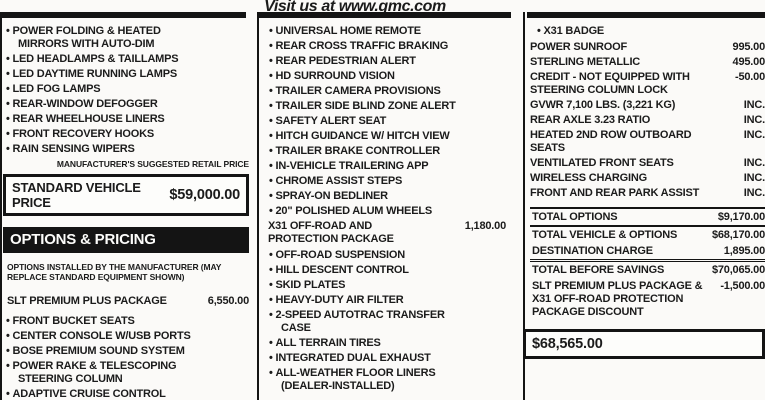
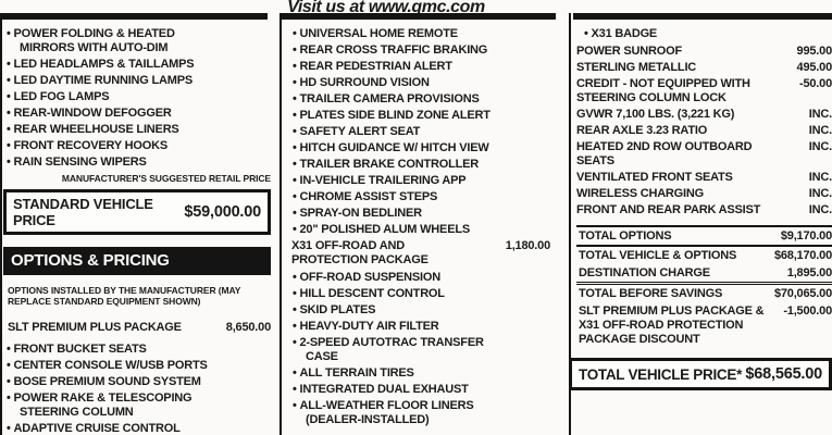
  Visit us at www.gmc.com
  POWER FOLDING & HEATED MIRRORS WITH AUTO-DIM
  LED HEADLAMPS & TAILLAMPS
  LED DAYTIME RUNNING LAMPS
  LED FOG LAMPS
  REAR-WINDOW DEFOGGER
  REAR WHEELHOUSE LINERS
  FRONT RECOVERY HOOKS
  RAIN SENSING WIPERS
  MANUFACTURER'S SUGGESTED RETAIL PRICE
  STANDARD VEHICLE PRICE
  $59,000.00
  OPTIONS & PRICING
  OPTIONS INSTALLED BY THE MANUFACTURER (MAY REPLACE STANDARD EQUIPMENT SHOWN)
  SLT PREMIUM PLUS PACKAGE
- 6,550.00
+ 8,650.00
  FRONT BUCKET SEATS
  CENTER CONSOLE W/USB PORTS
  BOSE PREMIUM SOUND SYSTEM
  POWER RAKE & TELESCOPING STEERING COLUMN
  ADAPTIVE CRUISE CONTROL
  UNIVERSAL HOME REMOTE
  REAR CROSS TRAFFIC BRAKING
  REAR PEDESTRIAN ALERT
  HD SURROUND VISION
  TRAILER CAMERA PROVISIONS
- TRAILER SIDE BLIND ZONE ALERT
+ PLATES SIDE BLIND ZONE ALERT
  SAFETY ALERT SEAT
  HITCH GUIDANCE W/ HITCH VIEW
  TRAILER BRAKE CONTROLLER
  IN-VEHICLE TRAILERING APP
  CHROME ASSIST STEPS
  SPRAY-ON BEDLINER
  20" POLISHED ALUM WHEELS
  X31 OFF-ROAD AND PROTECTION PACKAGE
  1,180.00
  OFF-ROAD SUSPENSION
  HILL DESCENT CONTROL
  SKID PLATES
  HEAVY-DUTY AIR FILTER
  2-SPEED AUTOTRAC TRANSFER CASE
  ALL TERRAIN TIRES
  INTEGRATED DUAL EXHAUST
  ALL-WEATHER FLOOR LINERS (DEALER-INSTALLED)
  X31 BADGE
  POWER SUNROOF
  995.00
  STERLING METALLIC
  495.00
  CREDIT - NOT EQUIPPED WITH STEERING COLUMN LOCK
  -50.00
  GVWR 7,100 LBS. (3,221 KG)
  INC.
  REAR AXLE 3.23 RATIO
  INC.
  HEATED 2ND ROW OUTBOARD SEATS
  INC.
  VENTILATED FRONT SEATS
  INC.
  WIRELESS CHARGING
  INC.
  FRONT AND REAR PARK ASSIST
  INC.
  TOTAL OPTIONS
  $9,170.00
  TOTAL VEHICLE & OPTIONS
  $68,170.00
  DESTINATION CHARGE
  1,895.00
  TOTAL BEFORE SAVINGS
  $70,065.00
  SLT PREMIUM PLUS PACKAGE & X31 OFF-ROAD PROTECTION PACKAGE DISCOUNT
  -1,500.00
+ TOTAL VEHICLE PRICE*
  $68,565.00
